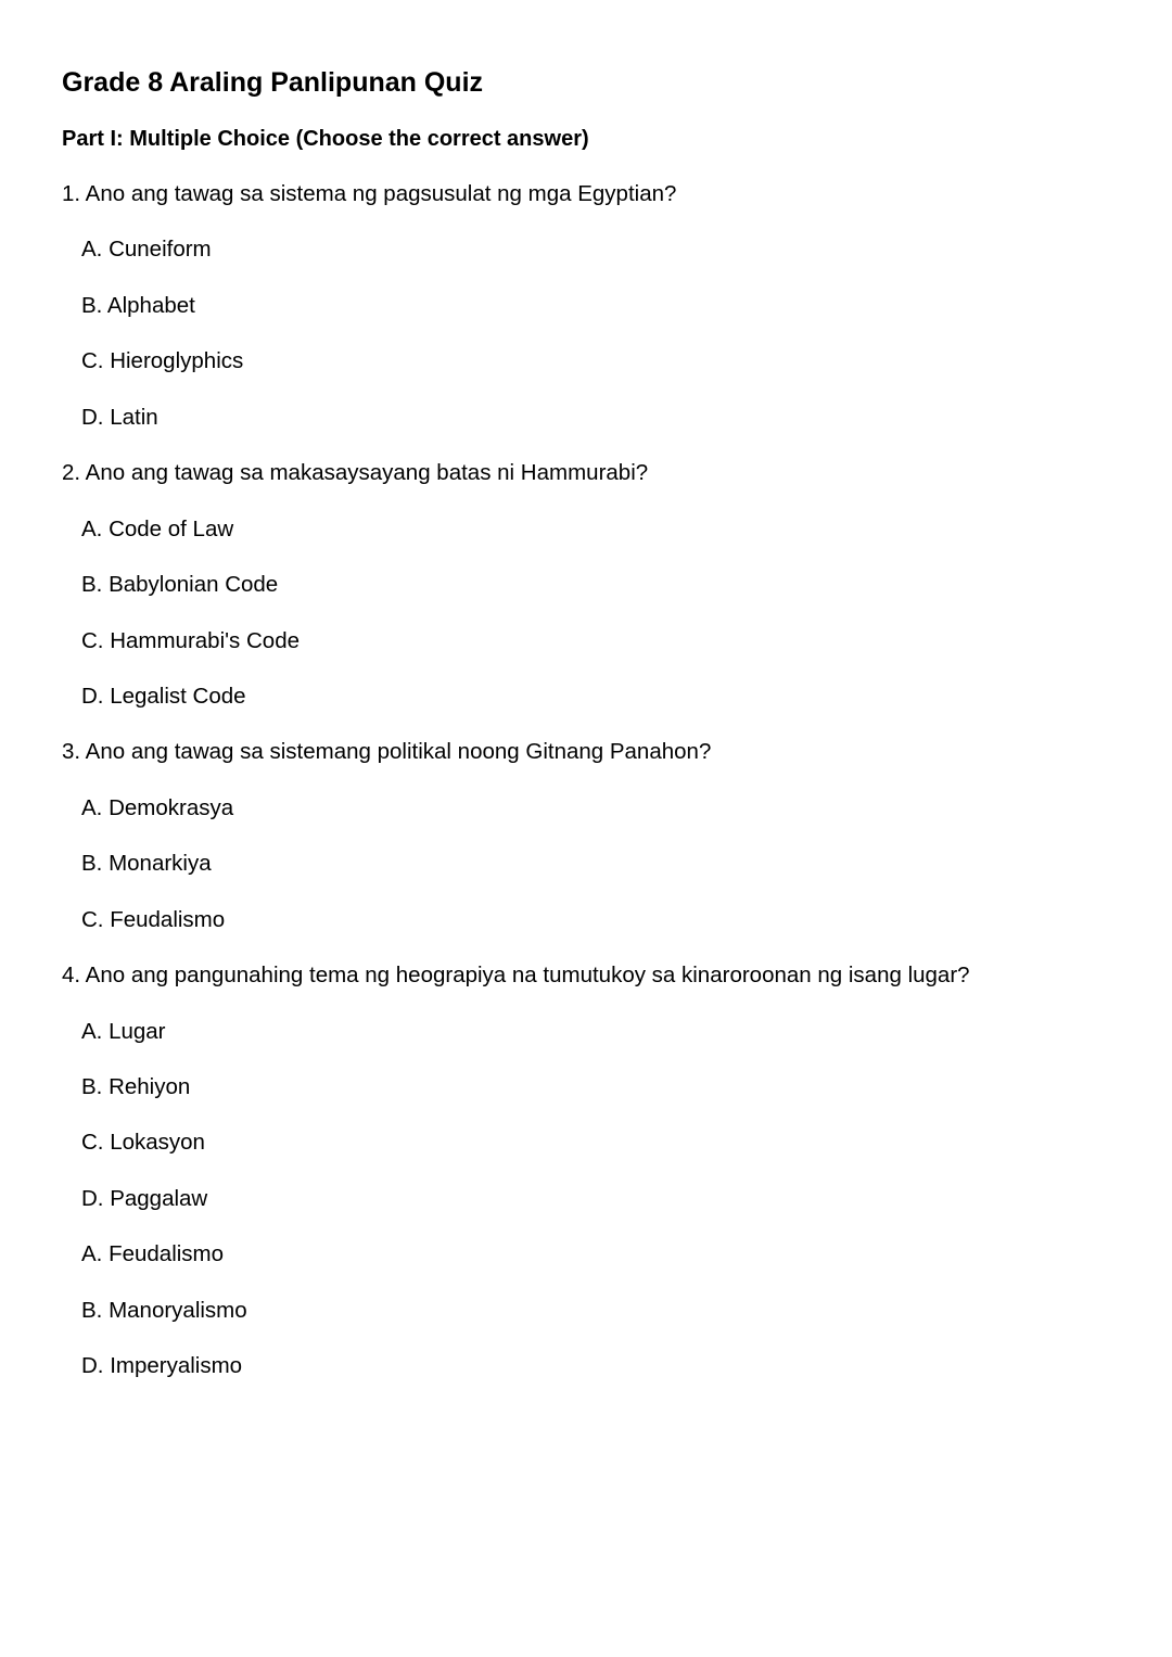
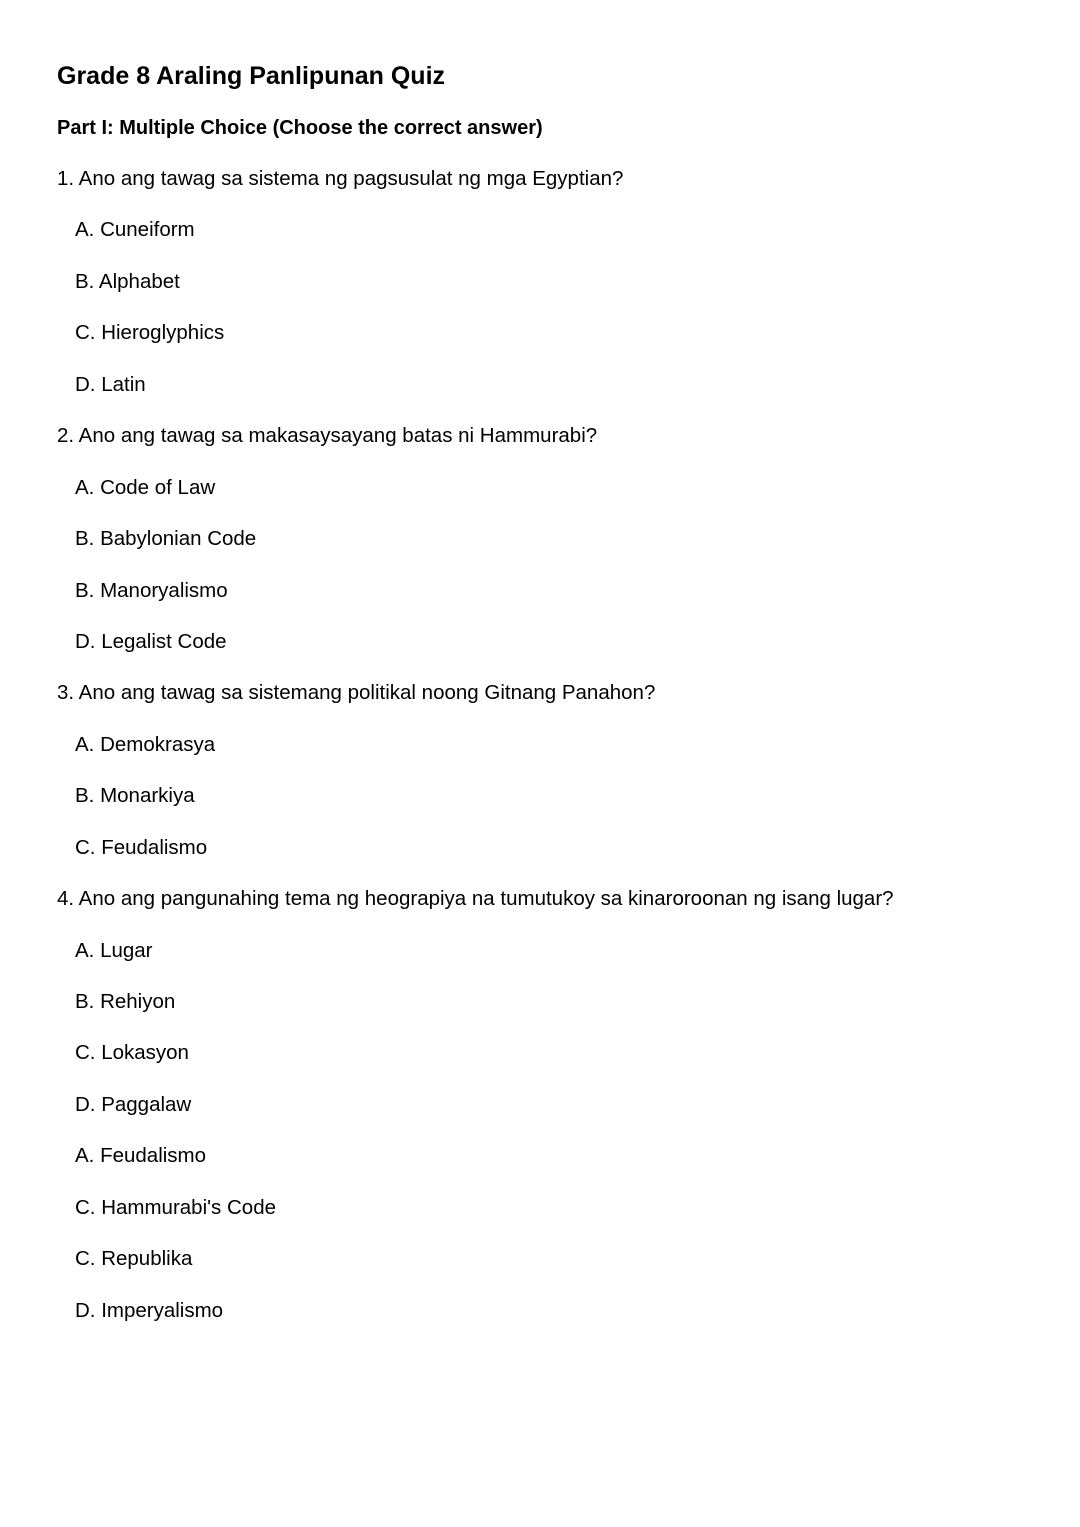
  Grade 8 Araling Panlipunan Quiz
  Part I: Multiple Choice (Choose the correct answer)
  1. Ano ang tawag sa sistema ng pagsusulat ng mga Egyptian?
  A. Cuneiform
  B. Alphabet
  C. Hieroglyphics
  D. Latin
  2. Ano ang tawag sa makasaysayang batas ni Hammurabi?
  A. Code of Law
  B. Babylonian Code
- C. Hammurabi's Code
+ B. Manoryalismo
  D. Legalist Code
  3. Ano ang tawag sa sistemang politikal noong Gitnang Panahon?
  A. Demokrasya
  B. Monarkiya
  C. Feudalismo
  4. Ano ang pangunahing tema ng heograpiya na tumutukoy sa kinaroroonan ng isang lugar?
  A. Lugar
  B. Rehiyon
  C. Lokasyon
  D. Paggalaw
  A. Feudalismo
- B. Manoryalismo
+ C. Hammurabi's Code
+ C. Republika
  D. Imperyalismo
